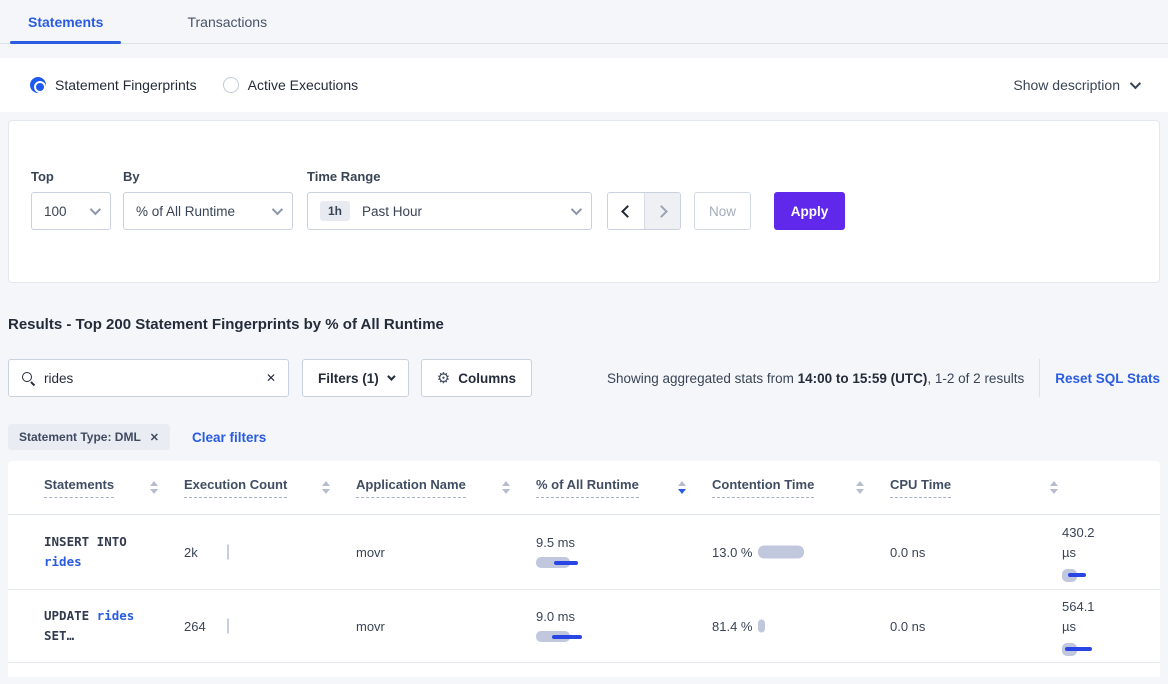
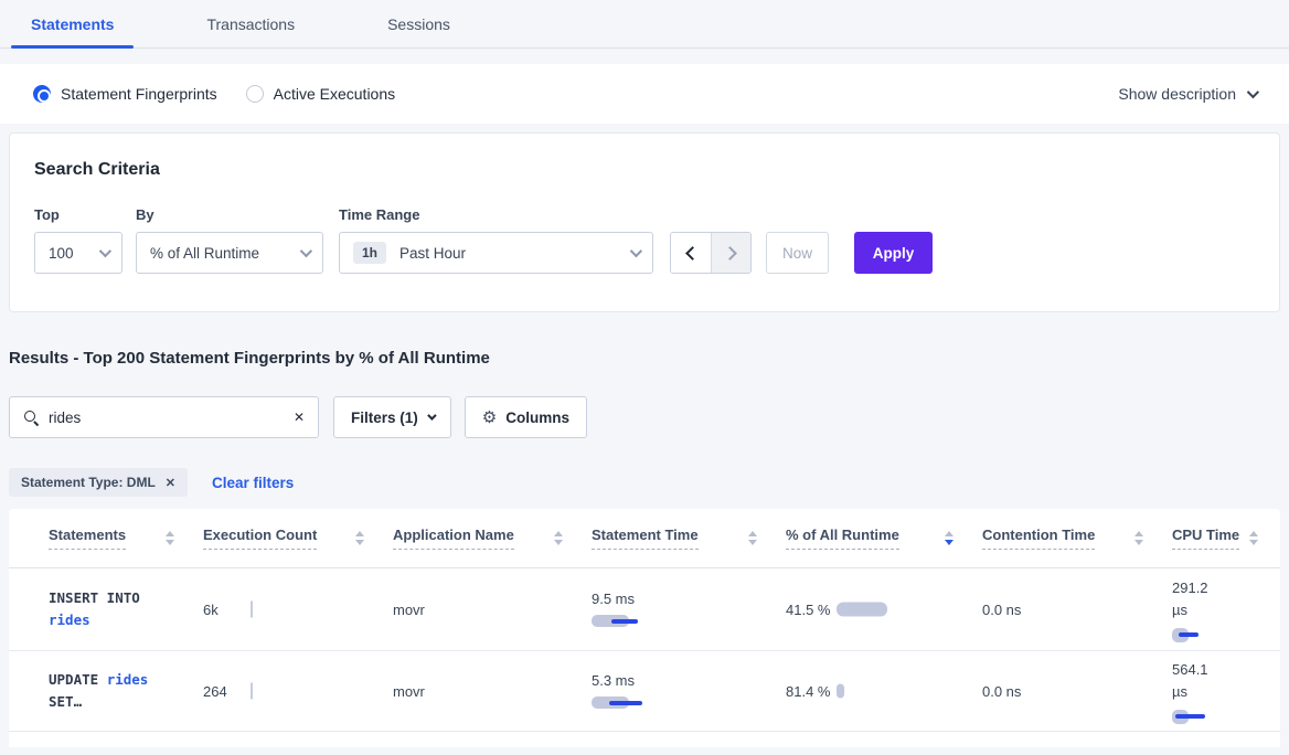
  Statements
  Transactions
+ Sessions
  Statement Fingerprints
  Active Executions
  Show description
+ Search Criteria
  Top
  100
  By
  % of All Runtime
  Time Range
  1h
  Past Hour
  Now
  Apply
  Results - Top 200 Statement Fingerprints by % of All Runtime
  rides
  ✕
  Filters (1)
  ⚙
  Columns
- Showing aggregated stats from 14:00 to 15:59 (UTC), 1-2 of 2 results
- Reset SQL Stats
  Statement Type: DML
  ✕
  Clear filters
  Statements
  Execution Count
  Application Name
+ Statement Time
  % of All Runtime
  Contention Time
  CPU Time
  INSERT INTO
  rides
- 2k
+ 6k
  movr
  9.5 ms
- 13.0 %
+ 41.5 %
  0.0 ns
- 430.2 µs
+ 291.2 µs
  UPDATE rides
  SET…
  264
  movr
- 9.0 ms
+ 5.3 ms
  81.4 %
  0.0 ns
  564.1 µs
